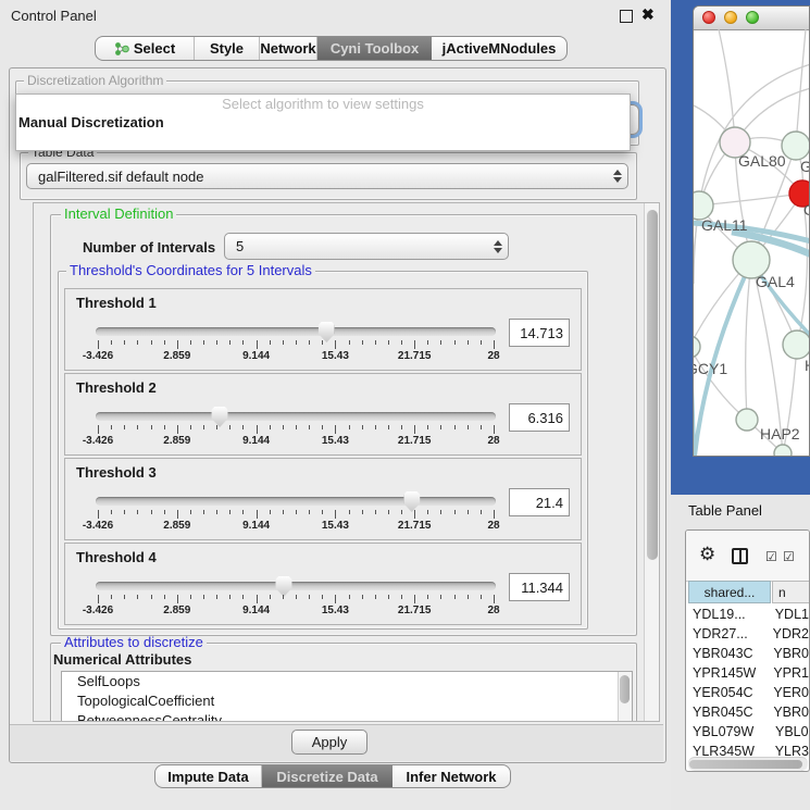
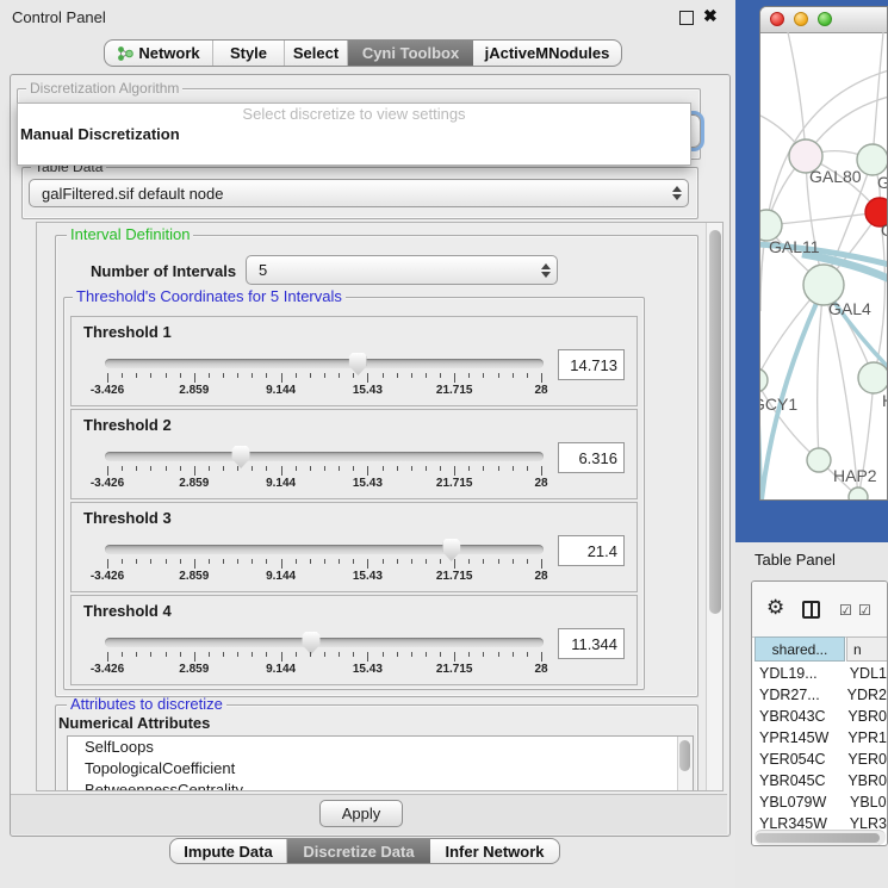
  Control Panel
  ✖
- Select
+ Network
  Style
- Network
+ Select
  Cyni Toolbox
  jActiveMNodules
  Discretization Algorithm
- Select algorithm to view settings
+ Select discretize to view settings
  Manual Discretization
  Table Data
  galFiltered.sif default node
  Interval Definition
  Number of Intervals
  5
  Threshold's Coordinates for 5 Intervals
  Threshold 1
  -3.426
  2.859
  9.144
  15.43
  21.715
  28
  14.713
  Threshold 2
  -3.426
  2.859
  9.144
  15.43
  21.715
  28
  6.316
  Threshold 3
  -3.426
  2.859
  9.144
  15.43
  21.715
  28
  21.4
  Threshold 4
  -3.426
  2.859
  9.144
  15.43
  21.715
  28
  11.344
  Attributes to discretize
  Numerical Attributes
  SelfLoops
  TopologicalCoefficient
  BetweennessCentrality
  Apply
  Impute Data
  Discretize Data
  Infer Network
  GAL80
  G
  GAL11
  GAL4
  CY1
  HAP2
  Table Panel
  ⚙
  ☑
  ☑
  shared...
  n
  YDL19...
  YDL1
  YDR27...
  YDR2
  YBR043C
  YBR0
  YPR145W
  YPR1
  YER054C
  YER0
  YBR045C
  YBR0
  YBL079W
  YBL0
  YLR345W
  YLR3
